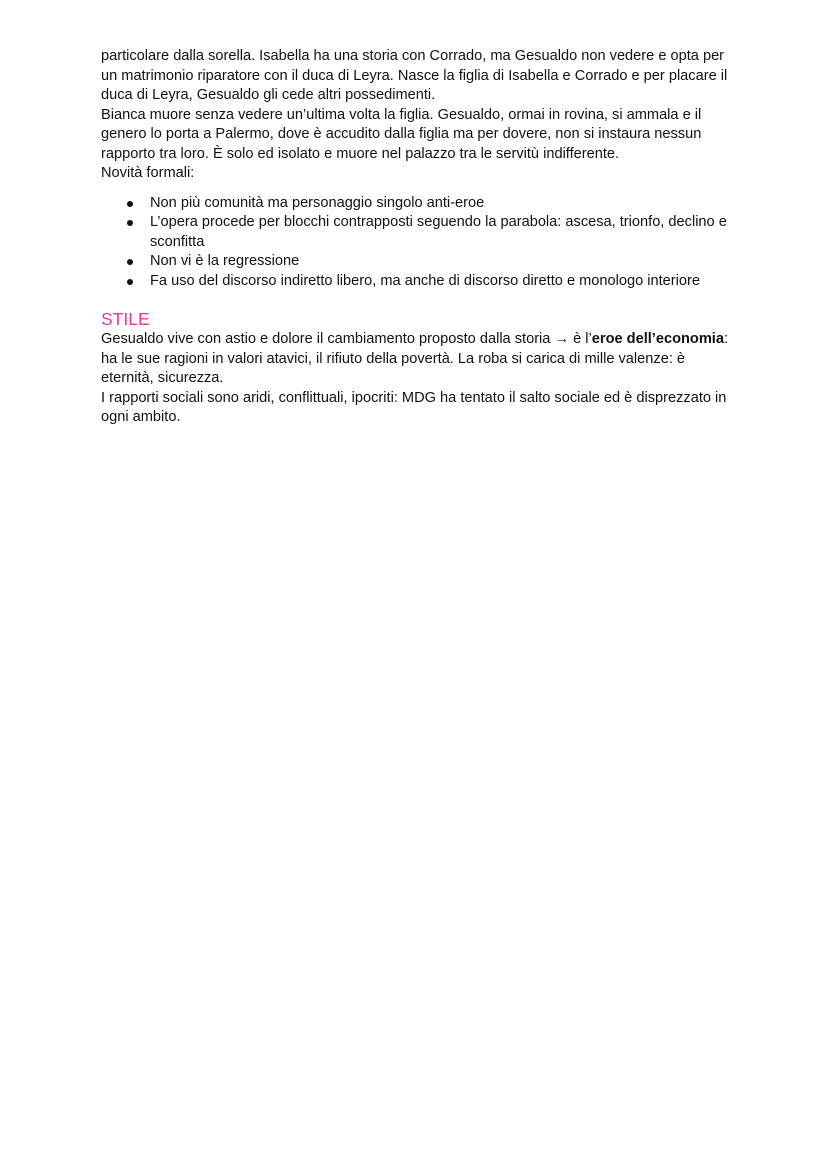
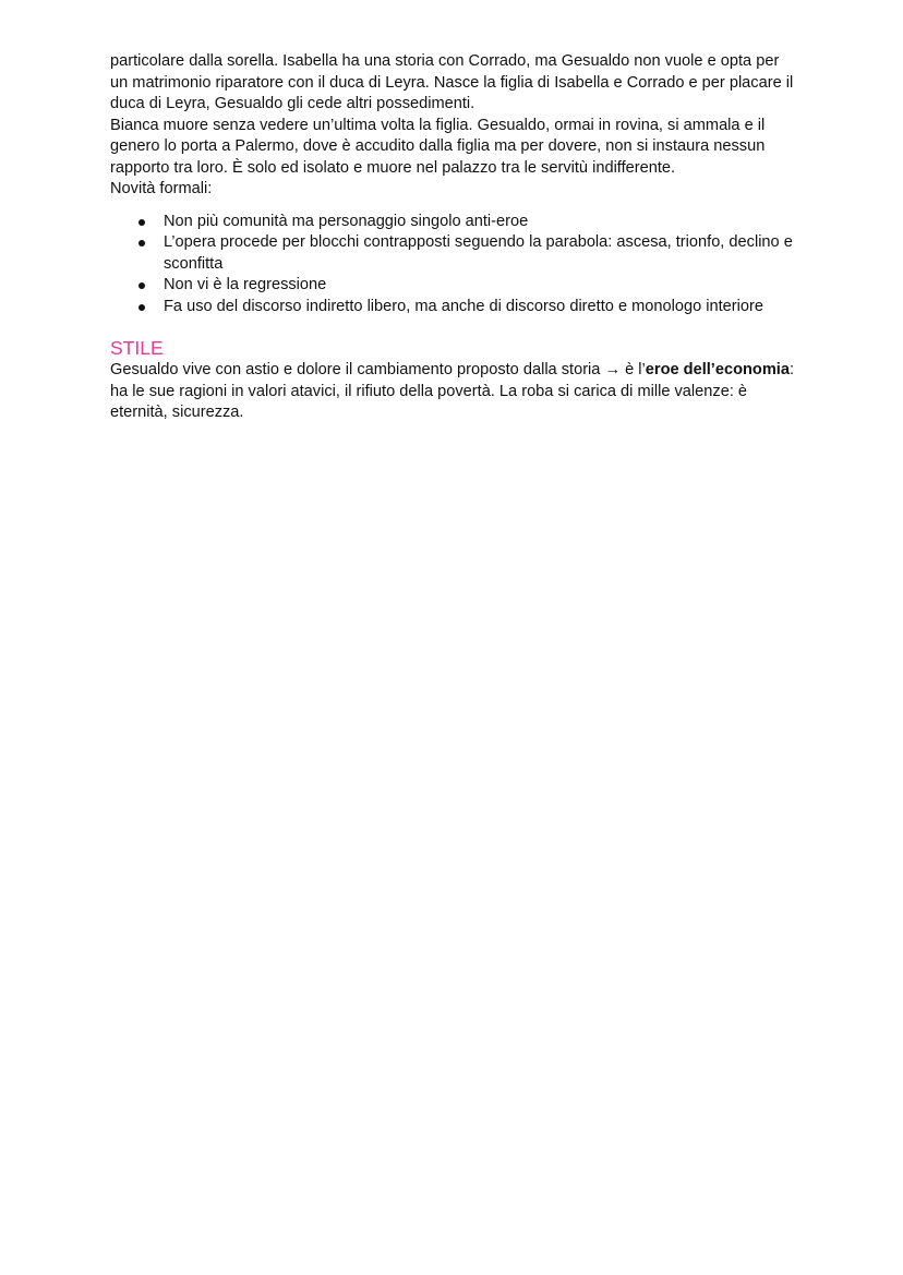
- particolare dalla sorella. Isabella ha una storia con Corrado, ma Gesualdo non vedere e opta per un matrimonio riparatore con il duca di Leyra. Nasce la figlia di Isabella e Corrado e per placare il duca di Leyra, Gesualdo gli cede altri possedimenti.
+ particolare dalla sorella. Isabella ha una storia con Corrado, ma Gesualdo non vuole e opta per un matrimonio riparatore con il duca di Leyra. Nasce la figlia di Isabella e Corrado e per placare il duca di Leyra, Gesualdo gli cede altri possedimenti.
  Bianca muore senza vedere un’ultima volta la figlia. Gesualdo, ormai in rovina, si ammala e il genero lo porta a Palermo, dove è accudito dalla figlia ma per dovere, non si instaura nessun rapporto tra loro. È solo ed isolato e muore nel palazzo tra le servitù indifferente.
  Novità formali:
  Non più comunità ma personaggio singolo anti-eroe
  L’opera procede per blocchi contrapposti seguendo la parabola: ascesa, trionfo, declino e sconfitta
  Non vi è la regressione
  Fa uso del discorso indiretto libero, ma anche di discorso diretto e monologo interiore
  STILE
  Gesualdo vive con astio e dolore il cambiamento proposto dalla storia → è l’eroe dell’economia: ha le sue ragioni in valori atavici, il rifiuto della povertà. La roba si carica di mille valenze: è eternità, sicurezza.
- I rapporti sociali sono aridi, conflittuali, ipocriti: MDG ha tentato il salto sociale ed è disprezzato in ogni ambito.
